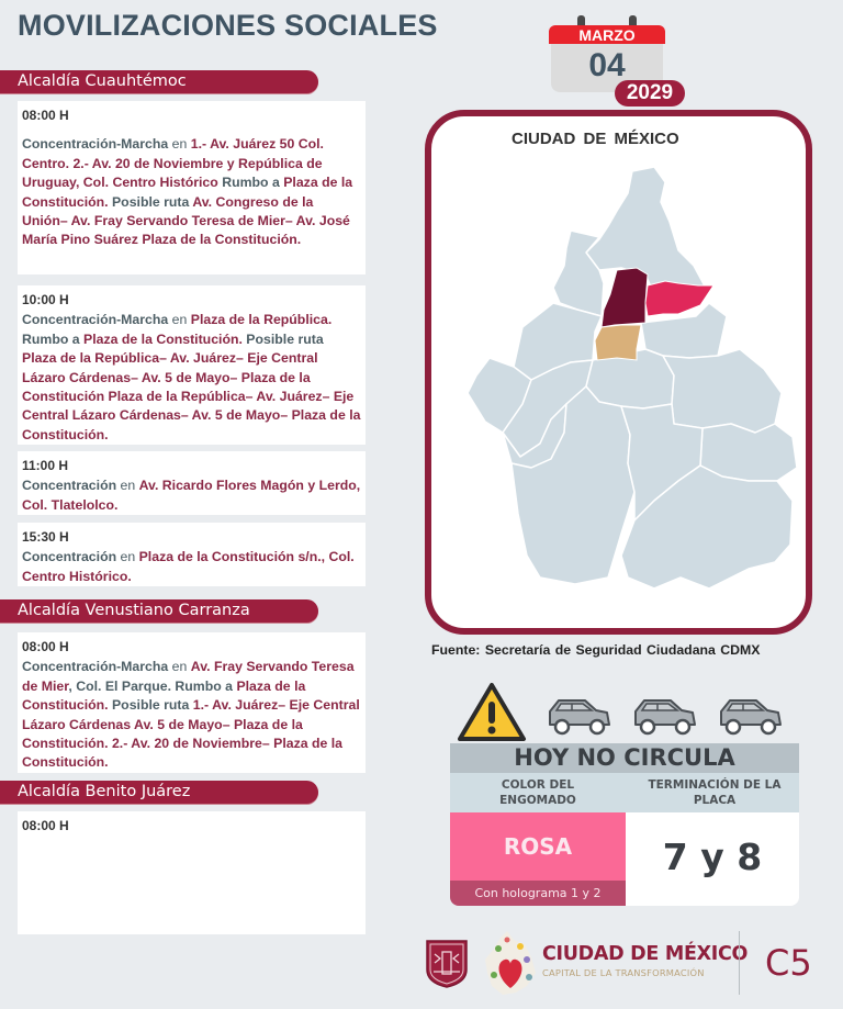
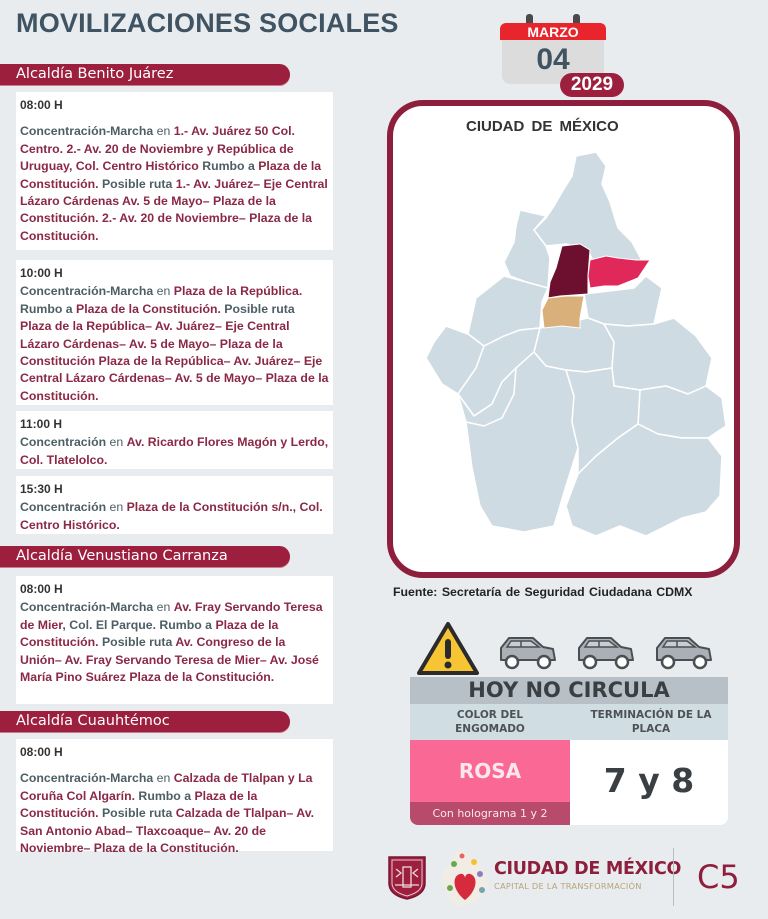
  MOVILIZACIONES SOCIALES
  MARZO
  04
  2029
- Alcaldía Cuauhtémoc
+ Alcaldía Benito Juárez
  08:00 H
- Concentración-Marcha en 1.- Av. Juárez 50 Col. Centro. 2.- Av. 20 de Noviembre y República de Uruguay, Col. Centro Histórico Rumbo a Plaza de la Constitución. Posible ruta Av. Congreso de la Unión– Av. Fray Servando Teresa de Mier– Av. José María Pino Suárez Plaza de la Constitución.
+ Concentración-Marcha en 1.- Av. Juárez 50 Col. Centro. 2.- Av. 20 de Noviembre y República de Uruguay, Col. Centro Histórico Rumbo a Plaza de la Constitución. Posible ruta 1.- Av. Juárez– Eje Central Lázaro Cárdenas Av. 5 de Mayo– Plaza de la Constitución. 2.- Av. 20 de Noviembre– Plaza de la Constitución.
  10:00 H
  Concentración-Marcha en Plaza de la República. Rumbo a Plaza de la Constitución. Posible ruta Plaza de la República– Av. Juárez– Eje Central Lázaro Cárdenas– Av. 5 de Mayo– Plaza de la Constitución Plaza de la República– Av. Juárez– Eje Central Lázaro Cárdenas– Av. 5 de Mayo– Plaza de la Constitución.
  11:00 H
  Concentración en Av. Ricardo Flores Magón y Lerdo, Col. Tlatelolco.
  15:30 H
  Concentración en Plaza de la Constitución s/n., Col. Centro Histórico.
  Alcaldía Venustiano Carranza
  08:00 H
- Concentración-Marcha en Av. Fray Servando Teresa de Mier, Col. El Parque. Rumbo a Plaza de la Constitución. Posible ruta 1.- Av. Juárez– Eje Central Lázaro Cárdenas Av. 5 de Mayo– Plaza de la Constitución. 2.- Av. 20 de Noviembre– Plaza de la Constitución.
+ Concentración-Marcha en Av. Fray Servando Teresa de Mier, Col. El Parque. Rumbo a Plaza de la Constitución. Posible ruta Av. Congreso de la Unión– Av. Fray Servando Teresa de Mier– Av. José María Pino Suárez Plaza de la Constitución.
- Alcaldía Benito Juárez
+ Alcaldía Cuauhtémoc
  08:00 H
+ Concentración-Marcha en Calzada de Tlalpan y La Coruña Col Algarín. Rumbo a Plaza de la Constitución. Posible ruta Calzada de Tlalpan– Av. San Antonio Abad– Tlaxcoaque– Av. 20 de Noviembre– Plaza de la Constitución.
  CIUDAD DE MÉXICO
  Fuente: Secretaría de Seguridad Ciudadana CDMX
  HOY NO CIRCULA
  COLOR DEL ENGOMADO
  TERMINACIÓN DE LA PLACA
  ROSA
  Con holograma 1 y 2
  7 y 8
  CIUDAD DE MÉXIC
  CAPITAL DE LA TRANSFORMACIÓN
  C5
